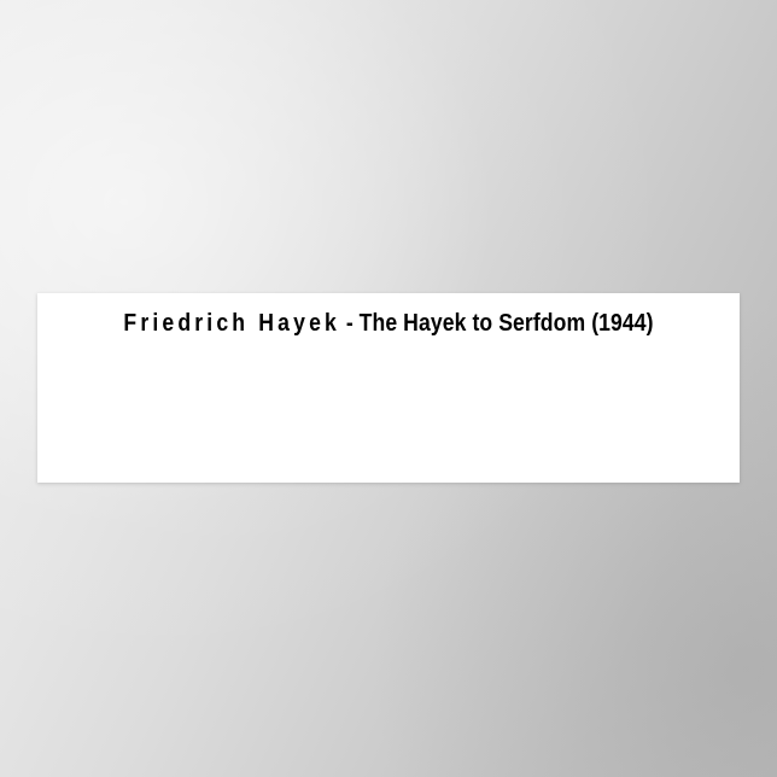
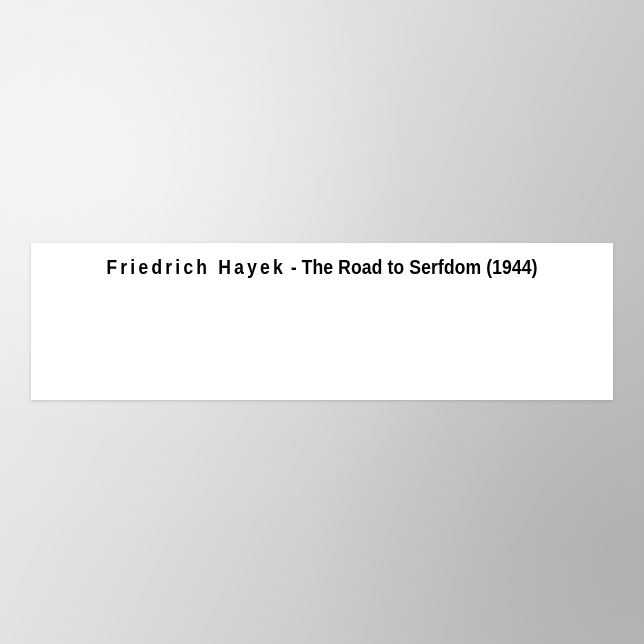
- Friedrich Hayek - The Hayek to Serfdom (1944)
+ Friedrich Hayek - The Road to Serfdom (1944)
